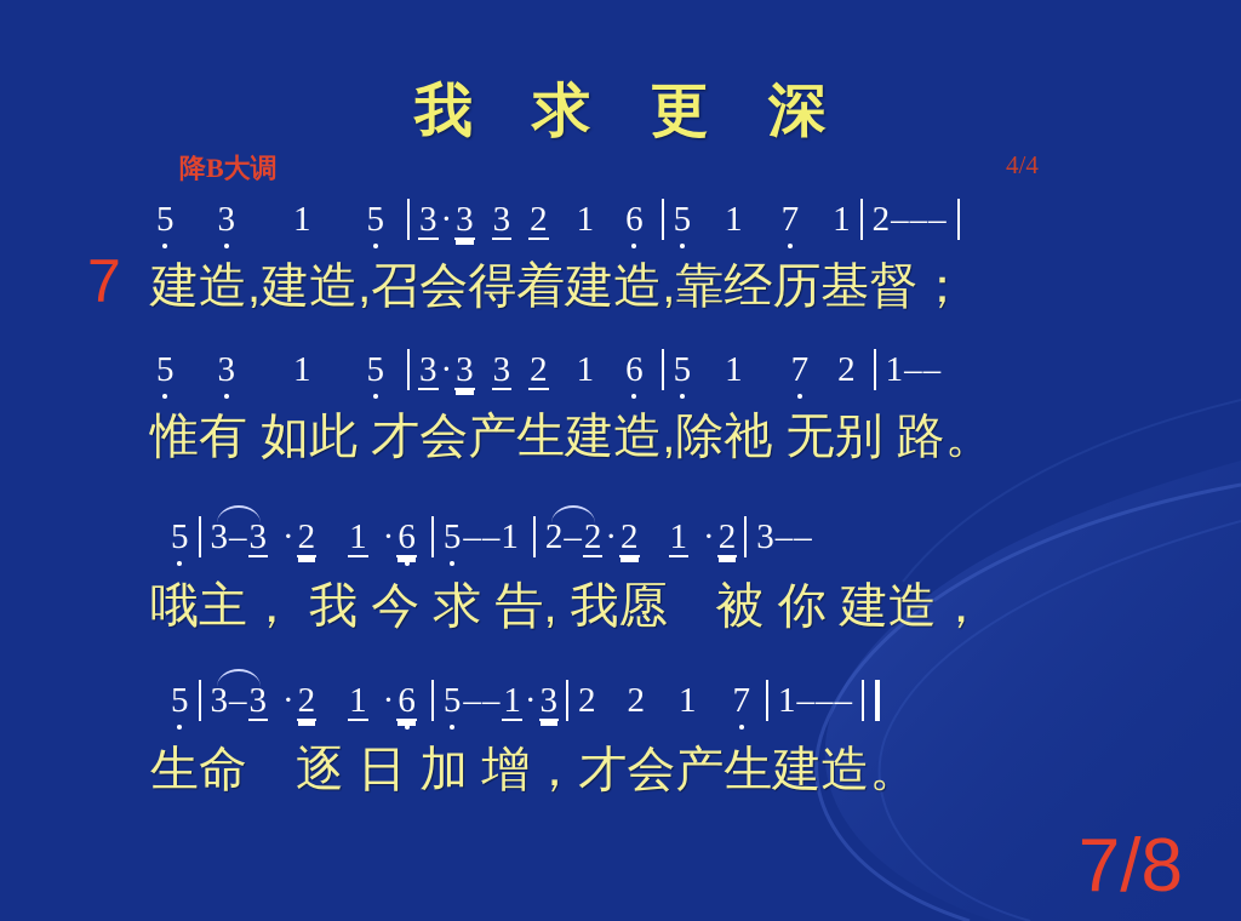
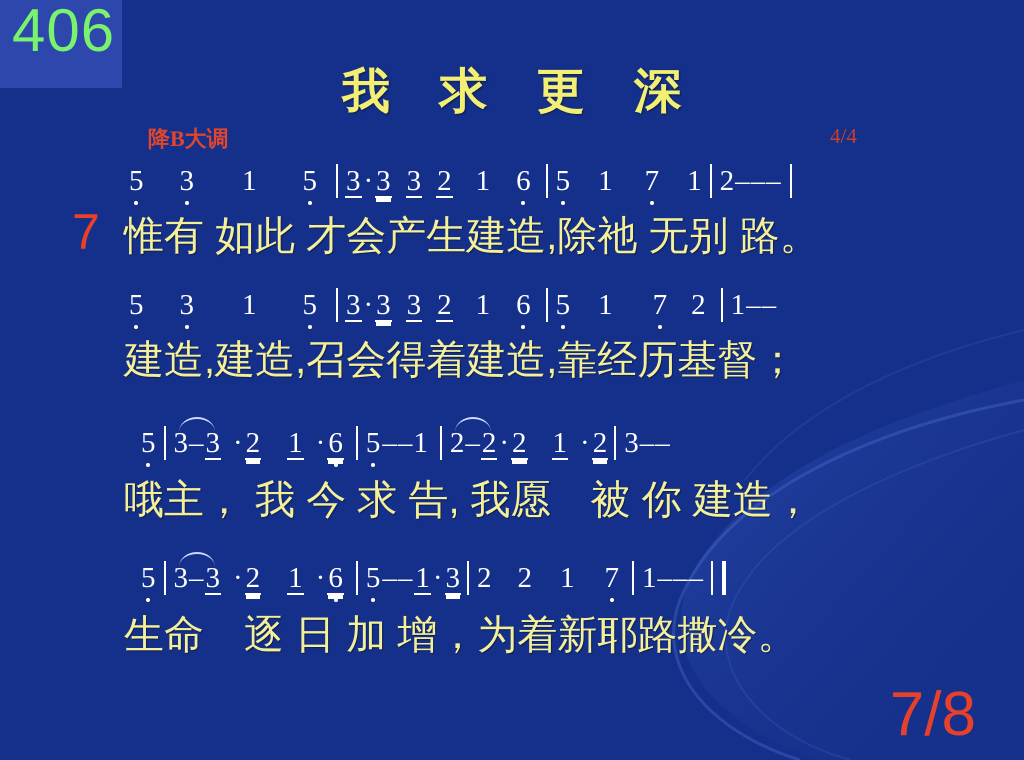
+ 406
  我 求 更 深
  降B大调
  4/4
  7
  5 3 1 5 3·3 3 2 1 6 5 1 7 1 2–––
- 建造,建造,召会得着建造,靠经历基督；
+ 惟有 如此 才会产生建造,除祂 无别 路。
  5 3 1 5 3·3 3 2 1 6 5 1 7 2 1––
- 惟有 如此 才会产生建造,除祂 无别 路。
+ 建造,建造,召会得着建造,靠经历基督；
  5 3–3 ·2 1 ·6 5––1 2–2·2 1 ·2 3––
  哦主， 我 今 求 告, 我愿 被 你 建造，
  5 3–3 ·2 1 ·6 5––1·3 2 2 1 7 1–––
- 生命 逐 日 加 增，才会产生建造。
+ 生命 逐 日 加 增，为着新耶路撒冷。
  7/8
